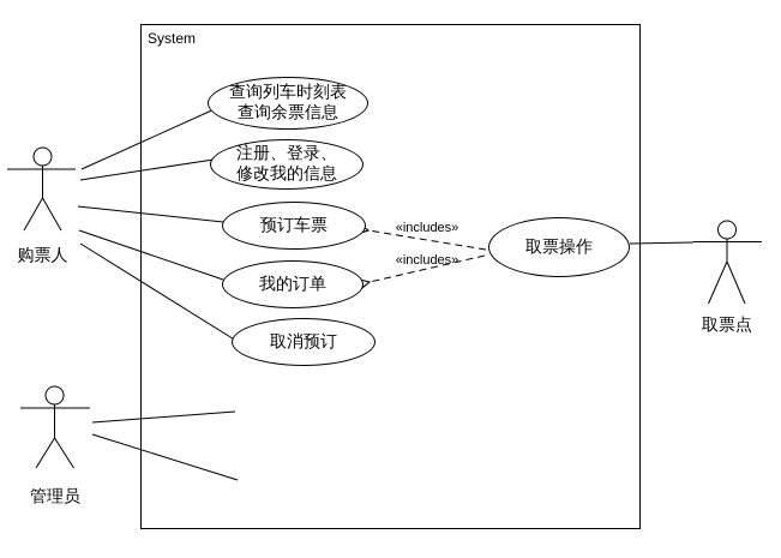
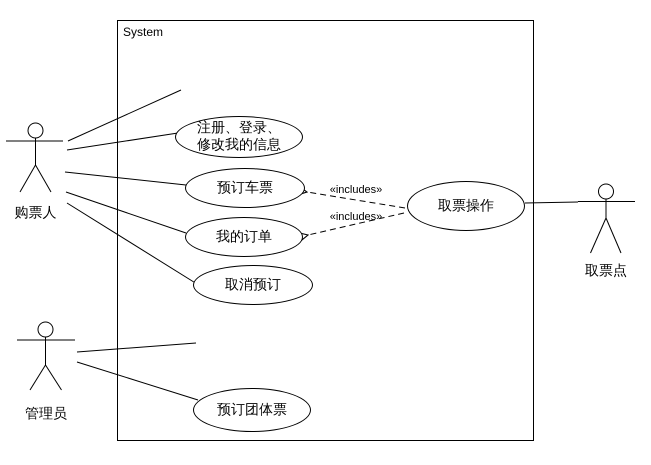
  System
- 查询列车时刻表
- 查询余票信息
  注册、登录、
  修改我的信息
  预订车票
  我的订单
  取消预订
+ 预订团体票
  取票操作
  «includes»
  «includes»
  购票人
  管理员
  取票点
